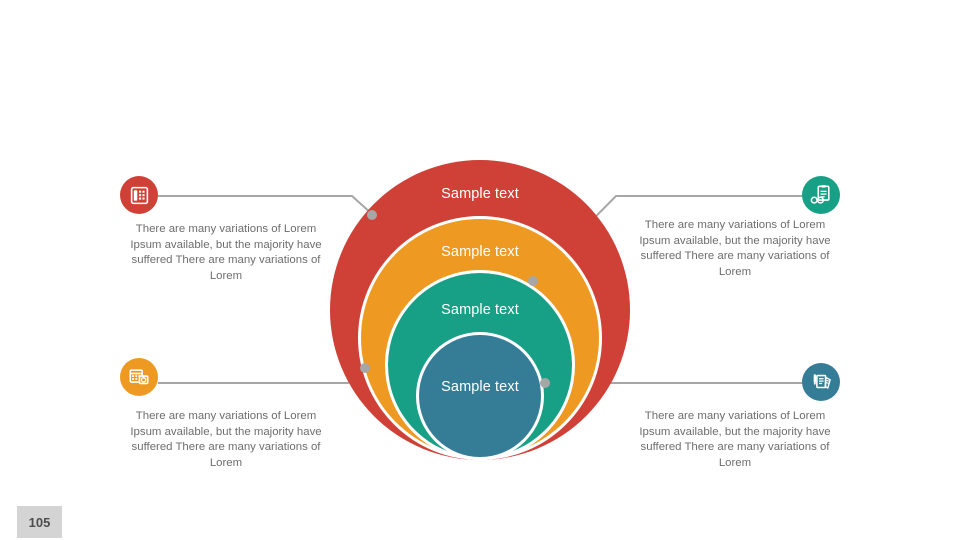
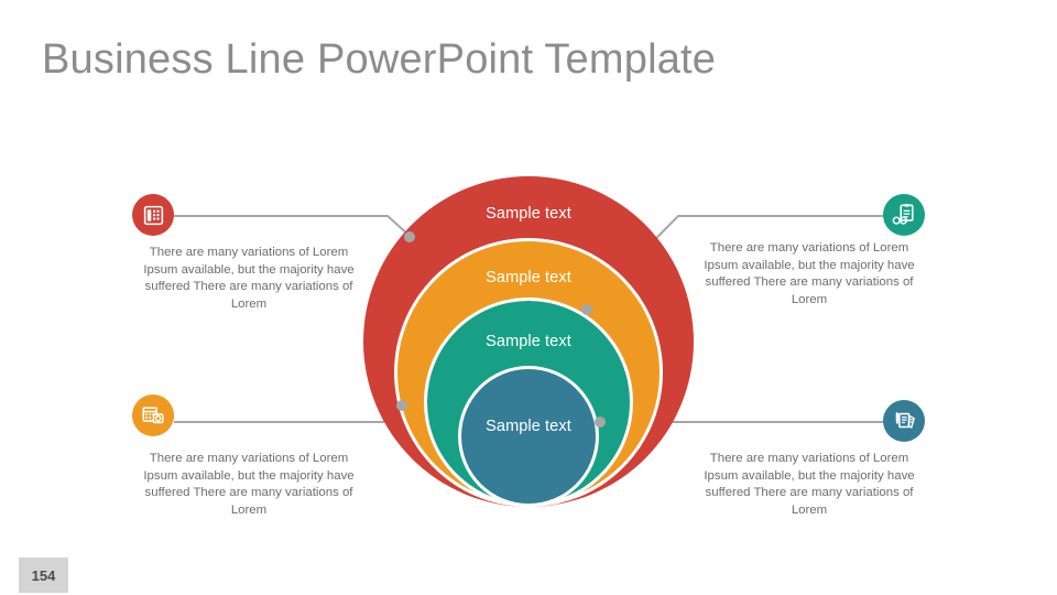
+ Business Line PowerPoint Template
  Sample text
  Sample text
  Sample text
  Sample text
  There are many variations of Lorem Ipsum available, but the majority have suffered There are many variations of Lorem
  There are many variations of Lorem Ipsum available, but the majority have suffered There are many variations of Lorem
  There are many variations of Lorem Ipsum available, but the majority have suffered There are many variations of Lorem
  There are many variations of Lorem Ipsum available, but the majority have suffered There are many variations of Lorem
- 105
+ 154
